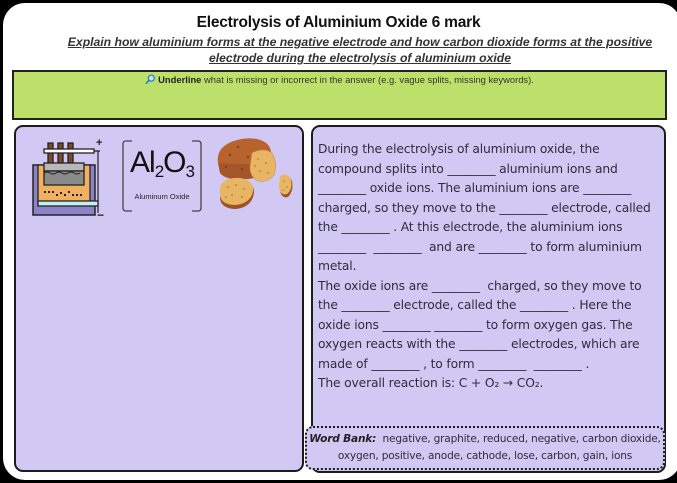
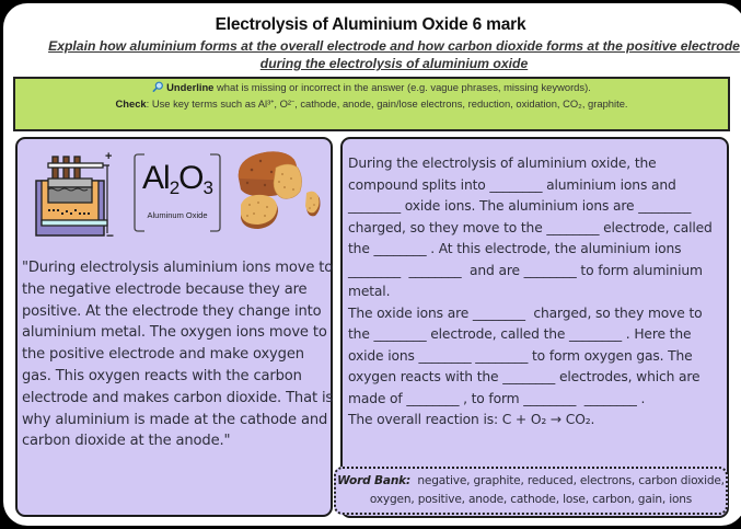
  Electrolysis of Aluminium Oxide 6 mark
- Explain how aluminium forms at the negative electrode and how carbon dioxide forms at the positive electrode during the electrolysis of aluminium oxide
+ Explain how aluminium forms at the overall electrode and how carbon dioxide forms at the positive electrode during the electrolysis of aluminium oxide
- Underline what is missing or incorrect in the answer (e.g. vague splits, missing keywords).
+ Underline what is missing or incorrect in the answer (e.g. vague phrases, missing keywords).
+ Check: Use key terms such as Al³⁺, O²⁻, cathode, anode, gain/lose electrons, reduction, oxidation, CO₂, graphite.
  +
  −
  Al2O3
  Aluminum Oxide
+ "During electrolysis aluminium ions move to the negative electrode because they are positive. At the electrode they change into aluminium metal. The oxygen ions move to the positive electrode and make oxygen gas. This oxygen reacts with the carbon electrode and makes carbon dioxide. That is why aluminium is made at the cathode and carbon dioxide at the anode."
  During the electrolysis of aluminium oxide, the compound splits into ________ aluminium ions and ________ oxide ions. The aluminium ions are ________ charged, so they move to the ________ electrode, called the ________ . At this electrode, the aluminium ions ________ ________ and are ________ to form aluminium metal.
  The oxide ions are ________ charged, so they move to the ________ electrode, called the ________ . Here the oxide ions ________ ________ to form oxygen gas. The oxygen reacts with the ________ electrodes, which are made of ________ , to form ________ ________ .
  The overall reaction is: C + O₂ → CO₂.
- Word Bank: negative, graphite, reduced, negative, carbon dioxide, oxygen, positive, anode, cathode, lose, carbon, gain, ions
+ Word Bank: negative, graphite, reduced, electrons, carbon dioxide, oxygen, positive, anode, cathode, lose, carbon, gain, ions
